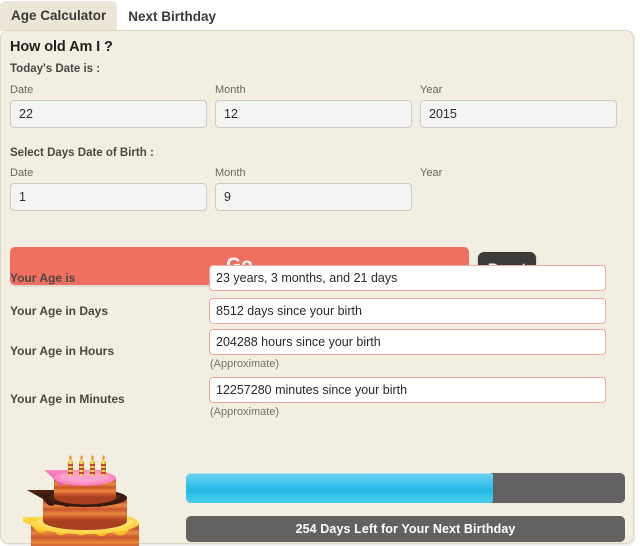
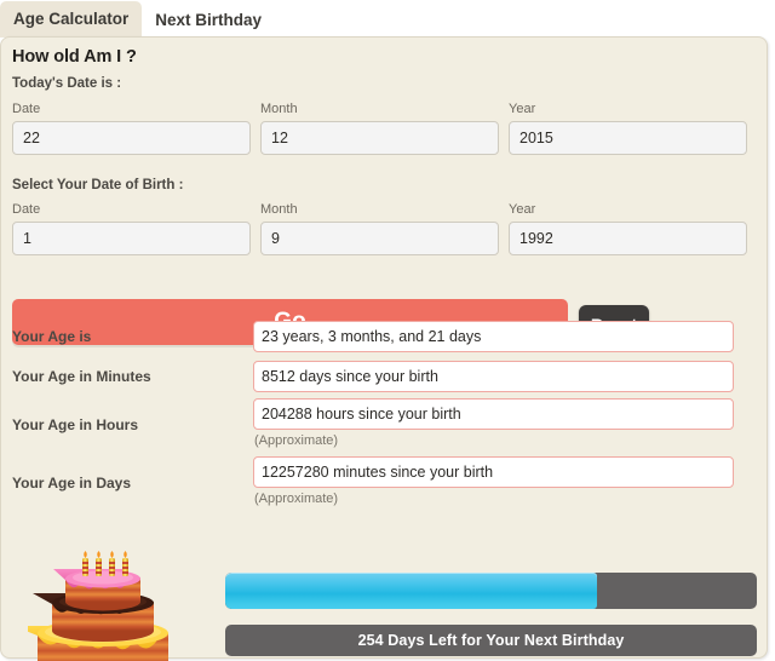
  Age Calculator
  Next Birthday
  How old Am I ?
  Today's Date is :
  Date
  22
  Month
  12
  Year
  2015
- Select Days Date of Birth :
+ Select Your Date of Birth :
  Date
  1
  Month
  9
  Year
+ 1992
  Your Age is
  23 years, 3 months, and 21 days
- Your Age in Days
+ Your Age in Minutes
  8512 days since your birth
  Your Age in Hours
  204288 hours since your birth
  (Approximate)
- Your Age in Minutes
+ Your Age in Days
  12257280 minutes since your birth
  (Approximate)
  254 Days Left for Your Next Birthday
